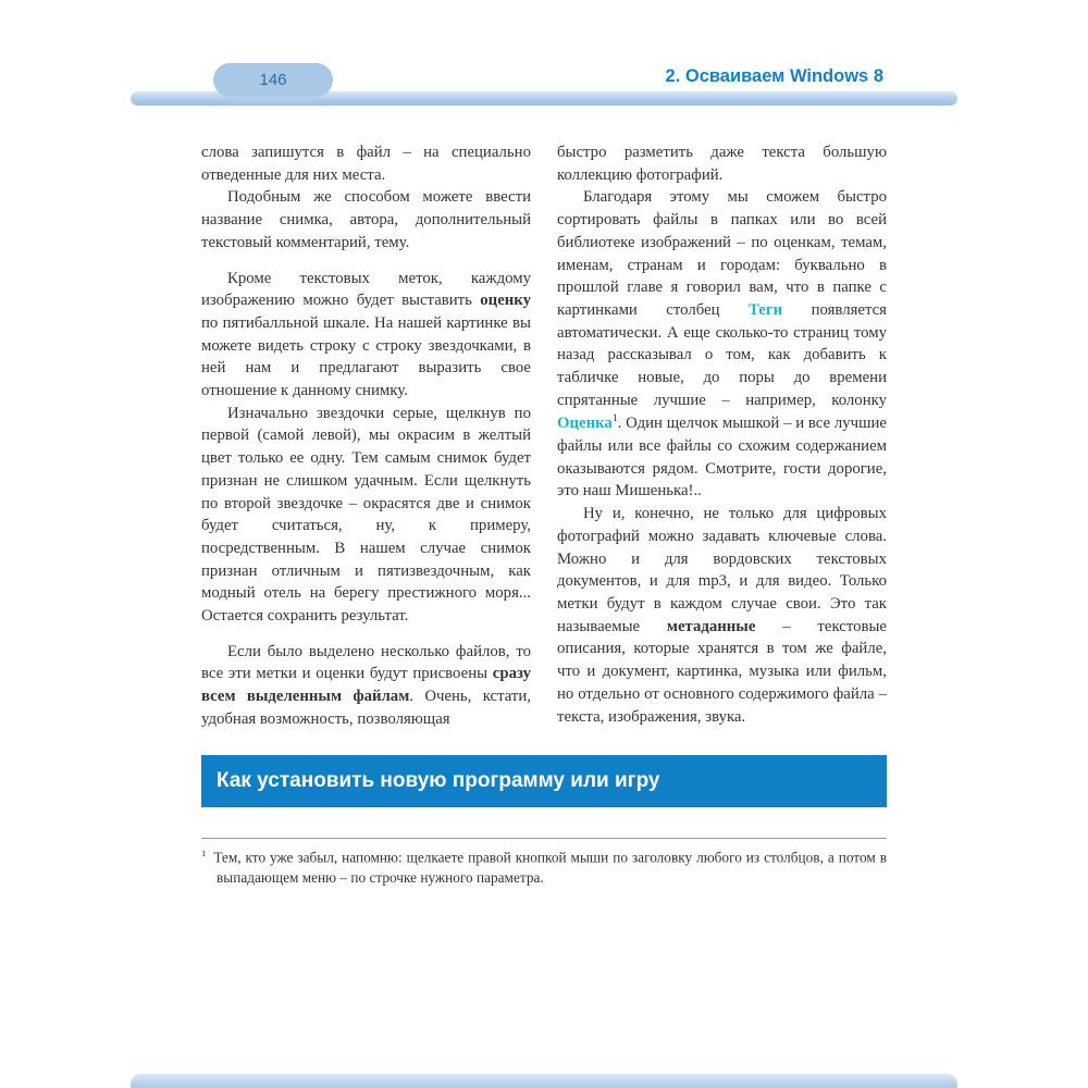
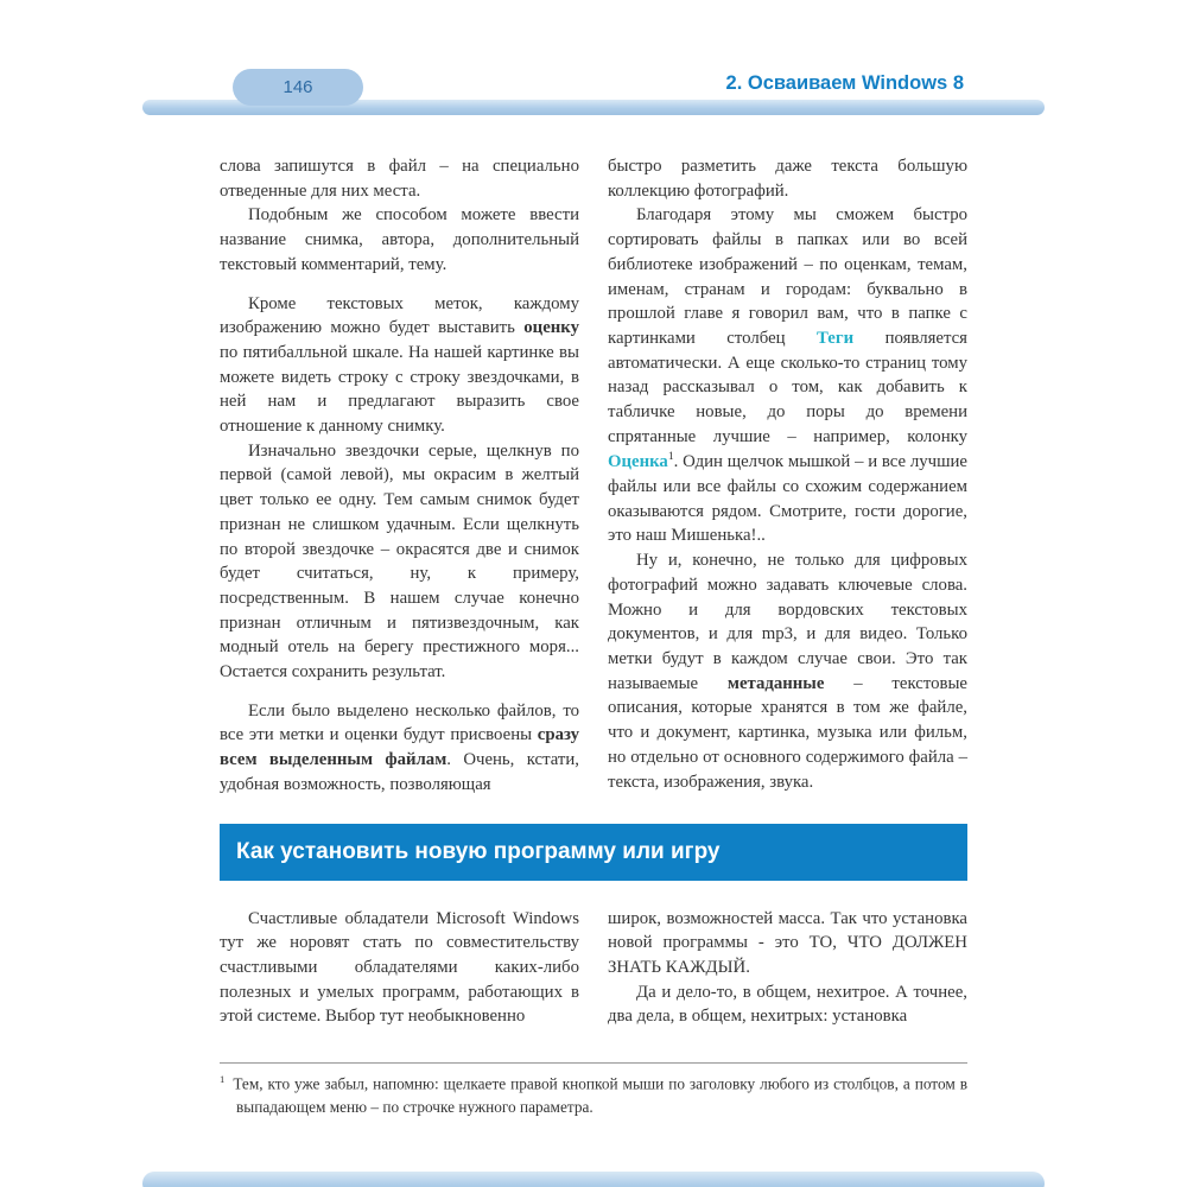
  146
  2. Осваиваем Windows 8
  слова запишутся в файл – на специально отведенные для них места.
  Подобным же способом можете ввести название снимка, автора, дополнительный текстовый комментарий, тему.
  Кроме текстовых меток, каждому изображению можно будет выставить оценку по пятибалльной шкале. На нашей картинке вы можете видеть строку с строку звездочками, в ней нам и предлагают выразить свое отношение к данному снимку.
- Изначально звездочки серые, щелкнув по первой (самой левой), мы окрасим в желтый цвет только ее одну. Тем самым снимок будет признан не слишком удачным. Если щелкнуть по второй звездочке – окрасятся две и снимок будет считаться, ну, к примеру, посредственным. В нашем случае снимок признан отличным и пятизвездочным, как модный отель на берегу престижного моря... Остается сохранить результат.
+ Изначально звездочки серые, щелкнув по первой (самой левой), мы окрасим в желтый цвет только ее одну. Тем самым снимок будет признан не слишком удачным. Если щелкнуть по второй звездочке – окрасятся две и снимок будет считаться, ну, к примеру, посредственным. В нашем случае конечно признан отличным и пятизвездочным, как модный отель на берегу престижного моря... Остается сохранить результат.
  Если было выделено несколько файлов, то все эти метки и оценки будут присвоены сразу всем выделенным файлам. Очень, кстати, удобная возможность, позволяющая
  быстро разметить даже текста большую коллекцию фотографий.
  Благодаря этому мы сможем быстро сортировать файлы в папках или во всей библиотеке изображений – по оценкам, темам, именам, странам и городам: буквально в прошлой главе я говорил вам, что в папке с картинками столбец Теги появляется автоматически. А еще сколько-то страниц тому назад рассказывал о том, как добавить к табличке новые, до поры до времени спрятанные лучшие – например, колонку Оценка1. Один щелчок мышкой – и все лучшие файлы или все файлы со схожим содержанием оказываются рядом. Смотрите, гости дорогие, это наш Мишенька!..
  Ну и, конечно, не только для цифровых фотографий можно задавать ключевые слова. Можно и для вордовских текстовых документов, и для mp3, и для видео. Только метки будут в каждом случае свои. Это так называемые метаданные – текстовые описания, которые хранятся в том же файле, что и документ, картинка, музыка или фильм, но отдельно от основного содержимого файла – текста, изображения, звука.
  Как установить новую программу или игру
+ Счастливые обладатели Microsoft Windows тут же норовят стать по совместительству счастливыми обладателями каких-либо полезных и умелых программ, работающих в этой системе. Выбор тут необыкновенно
+ широк, возможностей масса. Так что установка новой программы - это ТО, ЧТО ДОЛЖЕН ЗНАТЬ КАЖДЫЙ.
+ Да и дело-то, в общем, нехитрое. А точнее, два дела, в общем, нехитрых: установка
  1 Тем, кто уже забыл, напомню: щелкаете правой кнопкой мыши по заголовку любого из столбцов, а потом в выпадающем меню – по строчке нужного параметра.
